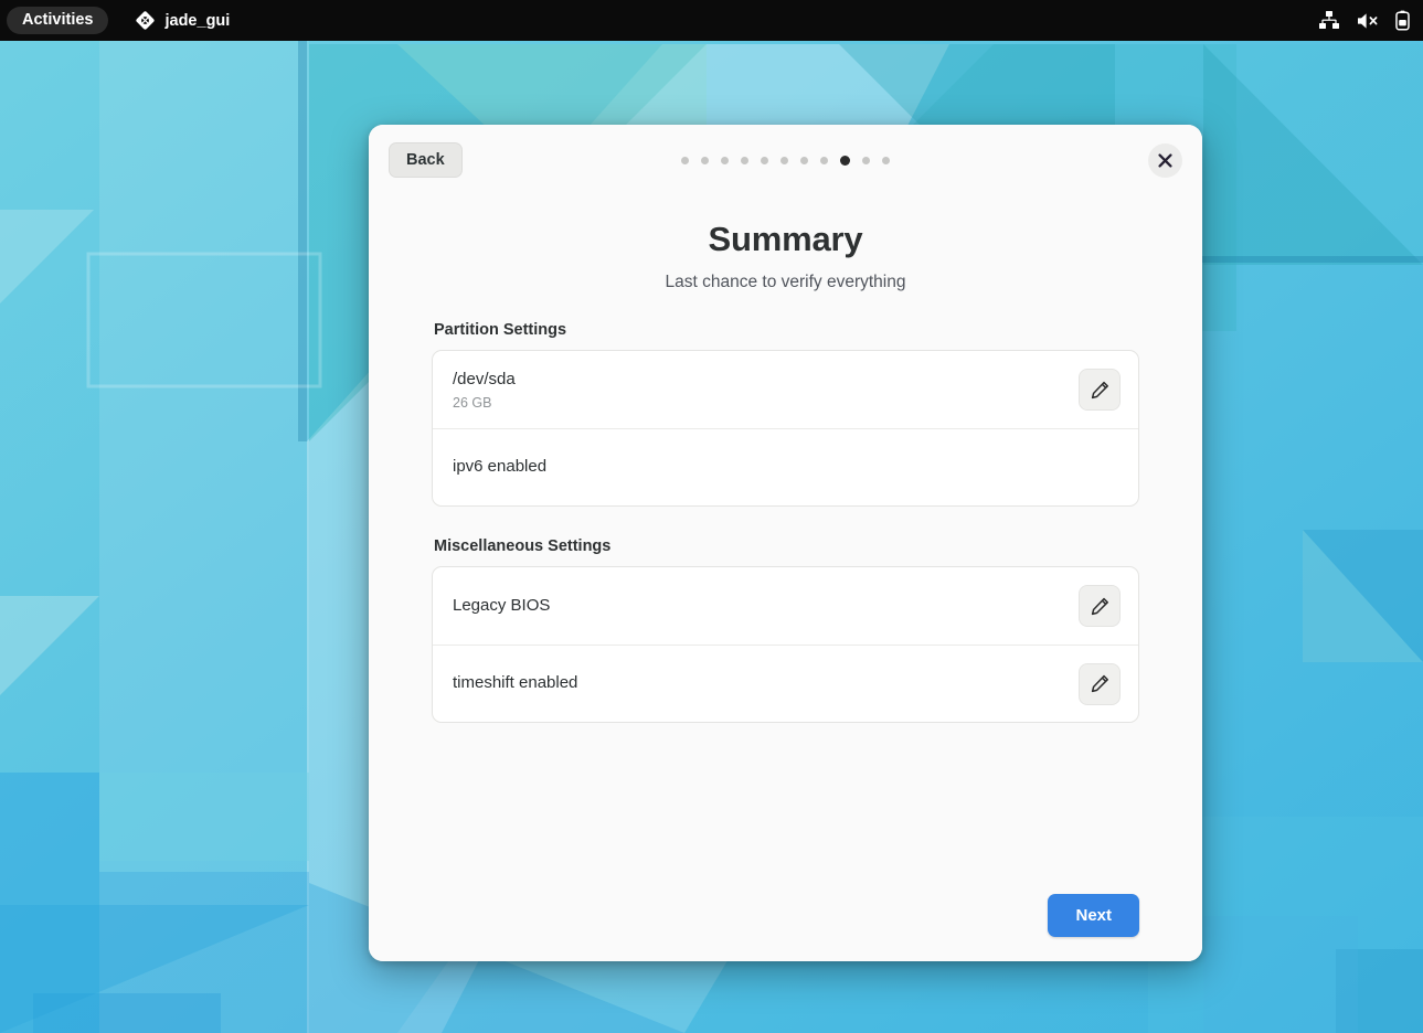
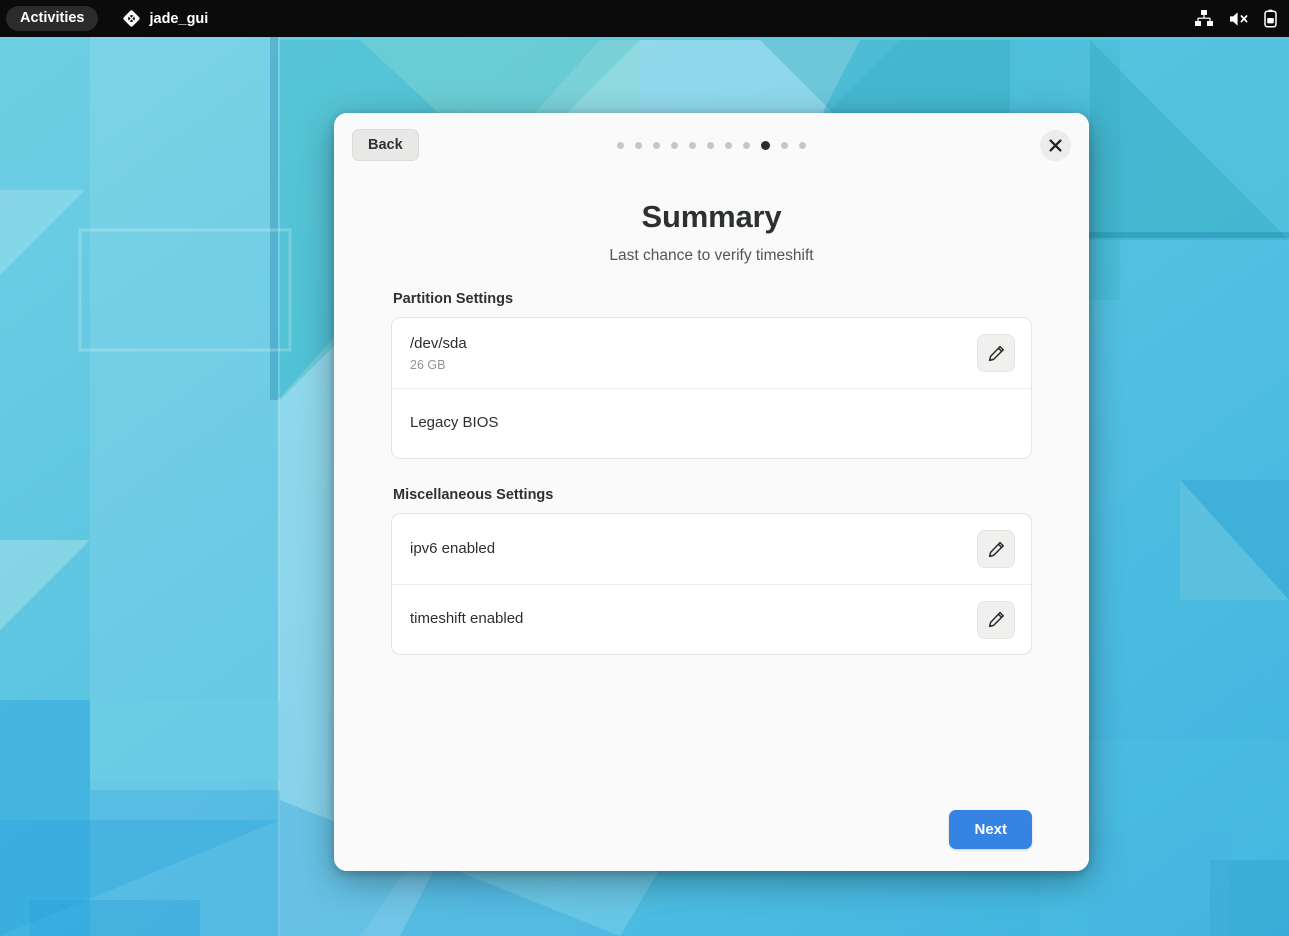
  Activities
  jade_gui
  Back
  Summary
- Last chance to verify everything
+ Last chance to verify timeshift
  Partition Settings
  /dev/sda
  26 GB
- ipv6 enabled
+ Legacy BIOS
  Miscellaneous Settings
- Legacy BIOS
+ ipv6 enabled
  timeshift enabled
  Next
